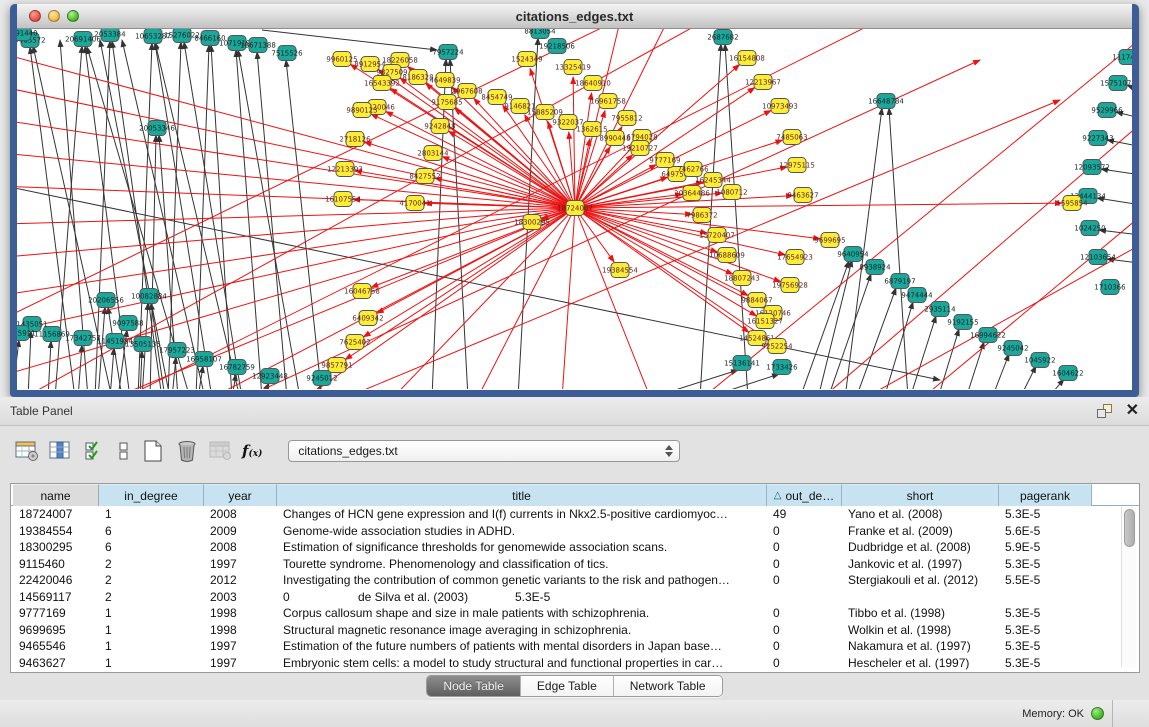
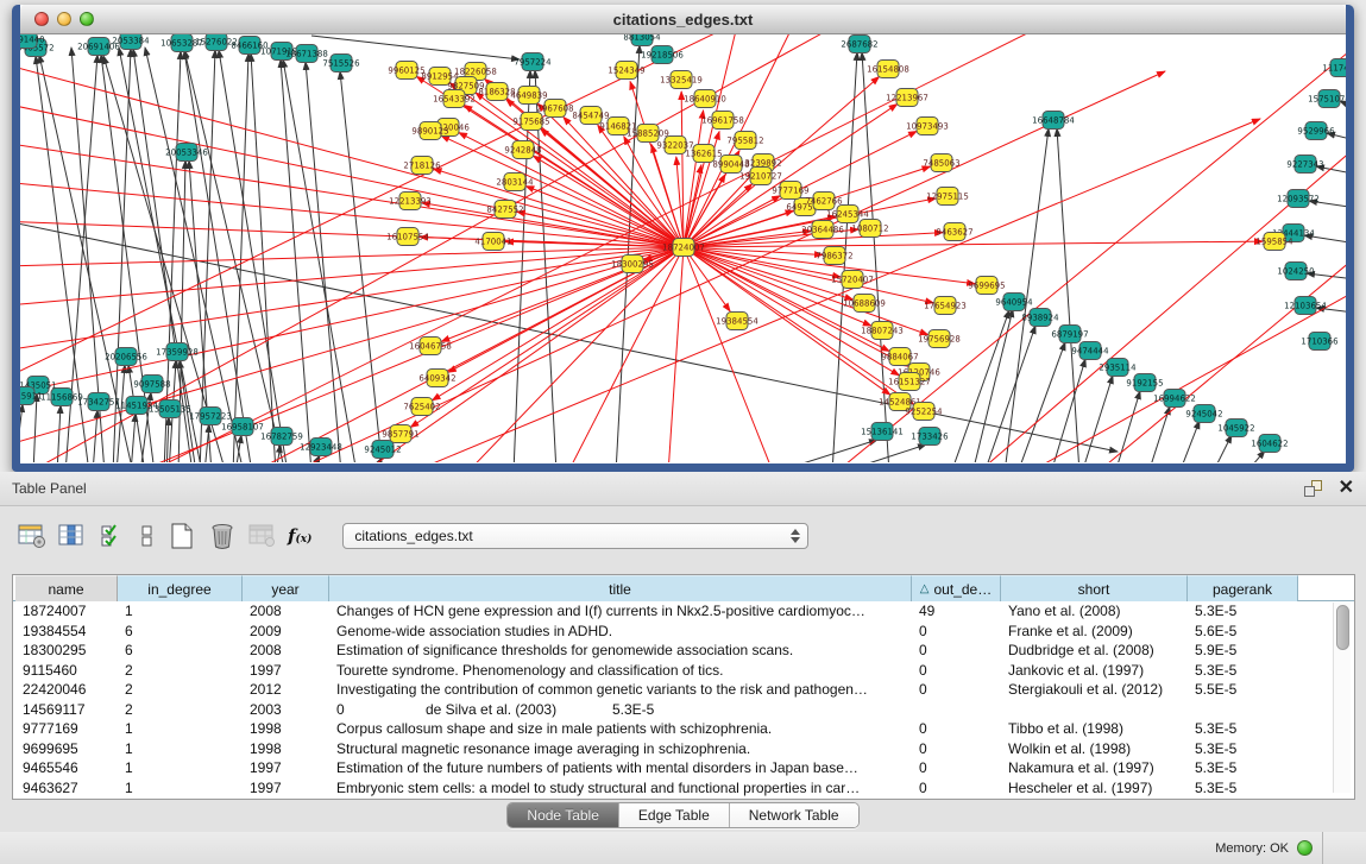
  citations_edges.txt
  20691406
  2053384
  10653287
  15276022
  8466160
  1071919
  18671388
  7515526
  20053346
  7957224
  19218506
  2687682
  16648784
  8813054
  91440
  1575107
  9529966
  9227343
  12093572
  444134
  1024250
  12103654
  1710366
  9640954
  8938924
  6879197
  9474444
  2935114
  9192155
  16994622
  9245042
  1045922
  1604622
  20206556
- 10082884
+ 17359928
  9097588
  1435051
  11156869
  17342757
  11451934
  13505135
  17957223
  16958107
  16782759
  12923448
  9245012
  15136141
  1733426
  18724007
  9960125
  8912954
  18226058
  9827509
  8186328
  4649839
  2967608
  16543392
  9890123
  9175685
  8454749
  9146821
  15885209
  9322037
  13325419
  18640910
  16961758
  7955812
  1362615
  8990448
- 6794028
+ 3239892
  19210727
  9242848
  2718126
  2803144
  12213393
  8427552
  16107554
  4170041
  18300295
  19384554
  16046758
  6409342
  7625402
  9857791
  64975
  7462766
  16245344
  20364486
  1080712
  7986372
  15720407
  10688609
  18807243
  19756928
  17654923
  9699695
  9884067
  16151327
  1452486
  9252254
  16154808
  12213967
  10973493
  7485063
  12975115
  9777169
  9463627
  1595854
  1524349
  Table Panel
  ✕
  f(x)
  citations_edges.txt
  name
  in_degree
  year
  title
  △
  out_de…
  short
  pagerank
  18724007
  1
  2008
  Changes of HCN gene expression and I(f) currents in Nkx2.5-positive cardiomyoc…
  49
  Yano et al. (2008)
  5.3E-5
  19384554
  6
  2009
  Genome-wide association studies in ADHD.
  0
  Franke et al. (2009)
  5.6E-5
  18300295
  6
  2008
  Estimation of significance thresholds for genomewide association scans.
  0
  Dudbridge et al. (2008)
  5.9E-5
  9115460
  2
  1997
  Tourette syndrome. Phenomenology and classification of tics.
  0
  Jankovic et al. (1997)
  5.3E-5
  22420046
  2
  2012
  Investigating the contribution of common genetic variants to the risk and pathogen…
  0
  Stergiakouli et al. (2012)
  5.5E-5
  14569117
  2
  2003
  0
  de Silva et al. (2003)
  5.3E-5
  9777169
  1
  1998
  Corpus callosum shape and size in male patients with schizophrenia.
  0
  Tibbo et al. (1998)
  5.3E-5
  9699695
  1
  1998
  Structural magnetic resonance image averaging in schizophrenia.
  0
  Wolkin et al. (1998)
  5.3E-5
  9465546
  1
  1997
  Estimation of the future numbers of patients with mental disorders in Japan base…
  0
  Nakamura et al. (1997)
  5.3E-5
  9463627
  1
  1997
  Embryonic stem cells: a model to study structural and functional properties in car…
  0
  Hescheler et al. (1997)
  5.3E-5
  Node Table
  Edge Table
  Network Table
  Memory: OK
